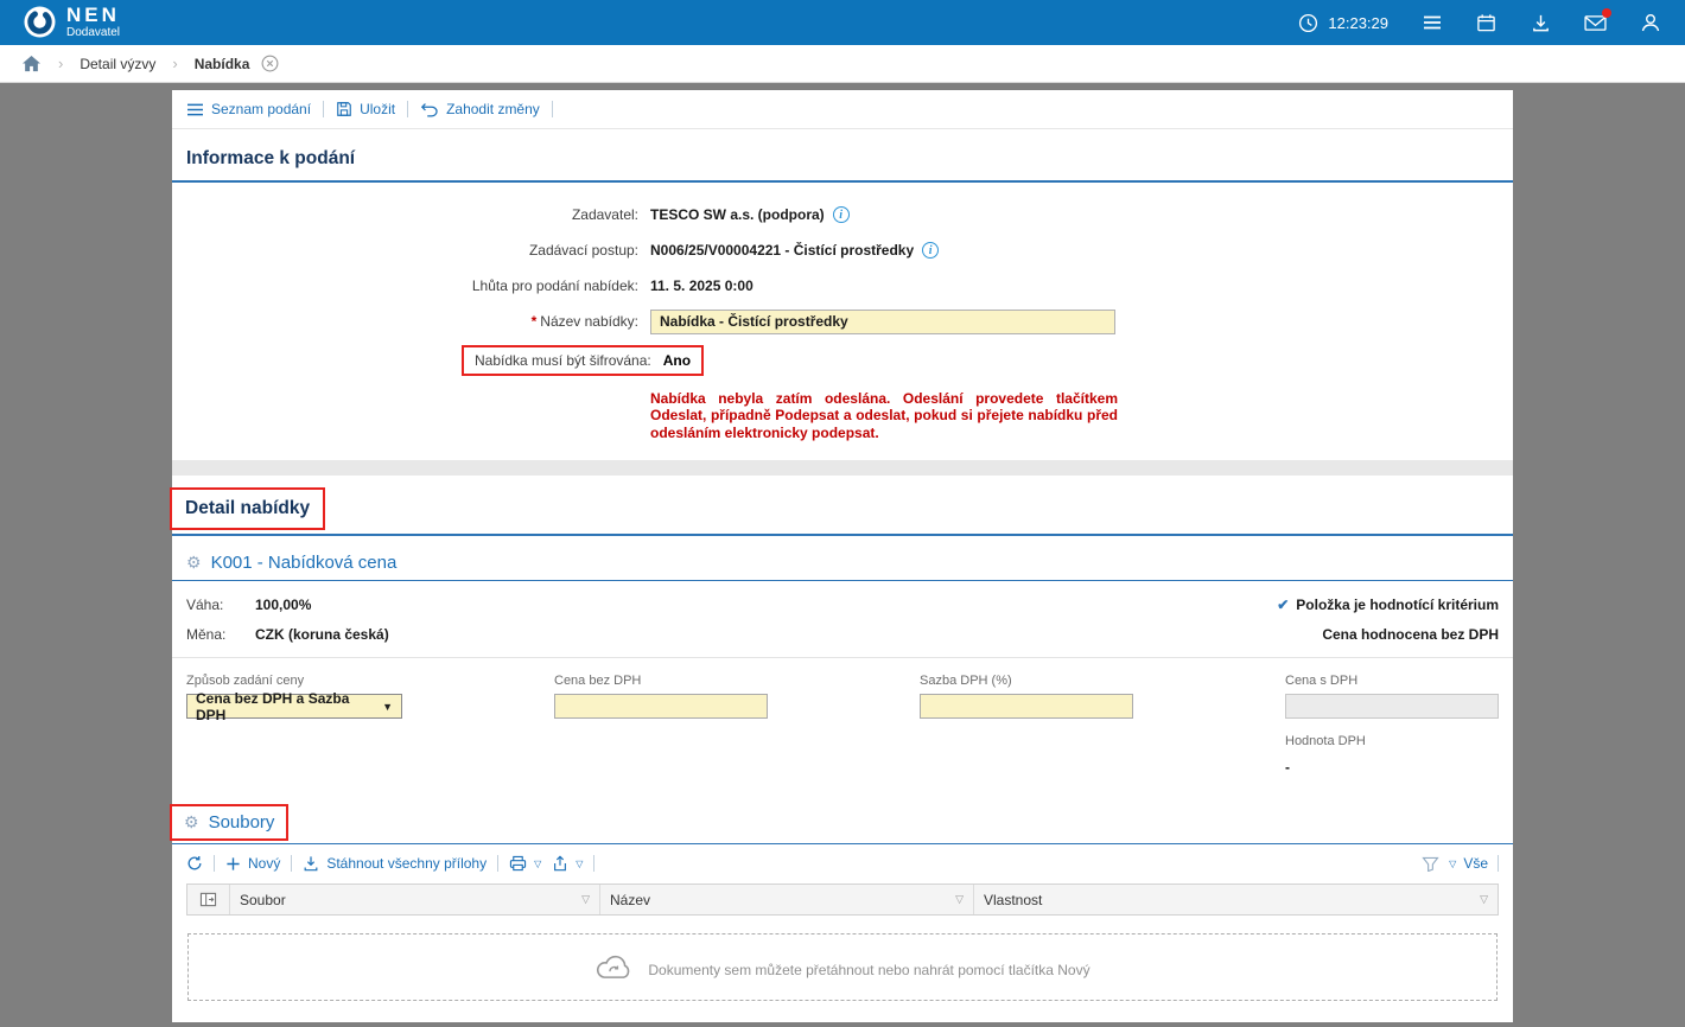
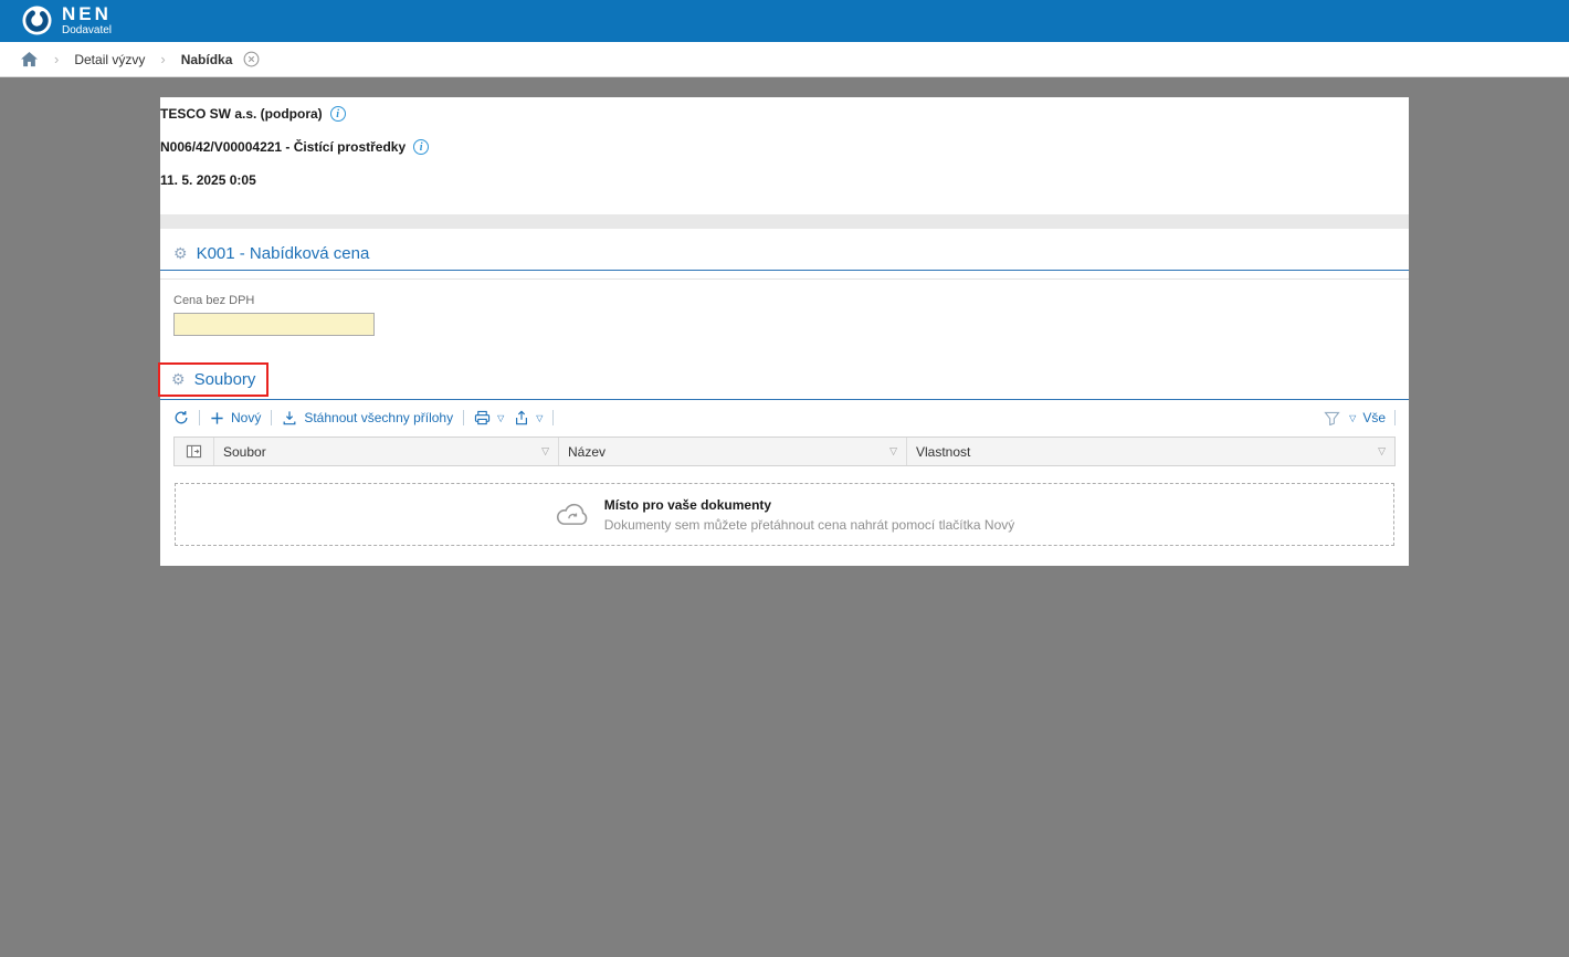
  NEN
  Dodavatel
- 12:23:29
  ›
  Detail výzvy
  ›
  Nabídka
- Seznam podání
- Uložit
- Zahodit změny
- Informace k podání
- Zadavatel:
  TESCO SW a.s. (podpora)
  i
- Zadávací postup:
- N006/25/V00004221 - Čistící prostředky
+ N006/42/V00004221 - Čistící prostředky
  i
- Lhůta pro podání nabídek:
- 11. 5. 2025 0:00
+ 11. 5. 2025 0:05
- * Název nabídky:
- Nabídka - Čistící prostředky
- Nabídka musí být šifrována:
- Ano
- Nabídka nebyla zatím odeslána. Odeslání provedete tlačítkem Odeslat, případně Podepsat a odeslat, pokud si přejete nabídku před odesláním elektronicky podepsat.
- Detail nabídky
  ⚙
  K001 - Nabídková cena
- Váha:
- 100,00%
- ✔
- Položka je hodnotící kritérium
- Měna:
- CZK (koruna česká)
- Cena hodnocena bez DPH
- Způsob zadání ceny
- Cena bez DPH a Sazba DPH
- ▼
  Cena bez DPH
- Sazba DPH (%)
- Cena s DPH
- Hodnota DPH
- -
  ⚙
  Soubory
  Nový
  Stáhnout všechny přílohy
  ▽
  ▽
  ▽
  Vše
  Soubor
  ▽
  Název
  ▽
  Vlastnost
  ▽
+ Místo pro vaše dokumenty
- Dokumenty sem můžete přetáhnout nebo nahrát pomocí tlačítka Nový
+ Dokumenty sem můžete přetáhnout cena nahrát pomocí tlačítka Nový
